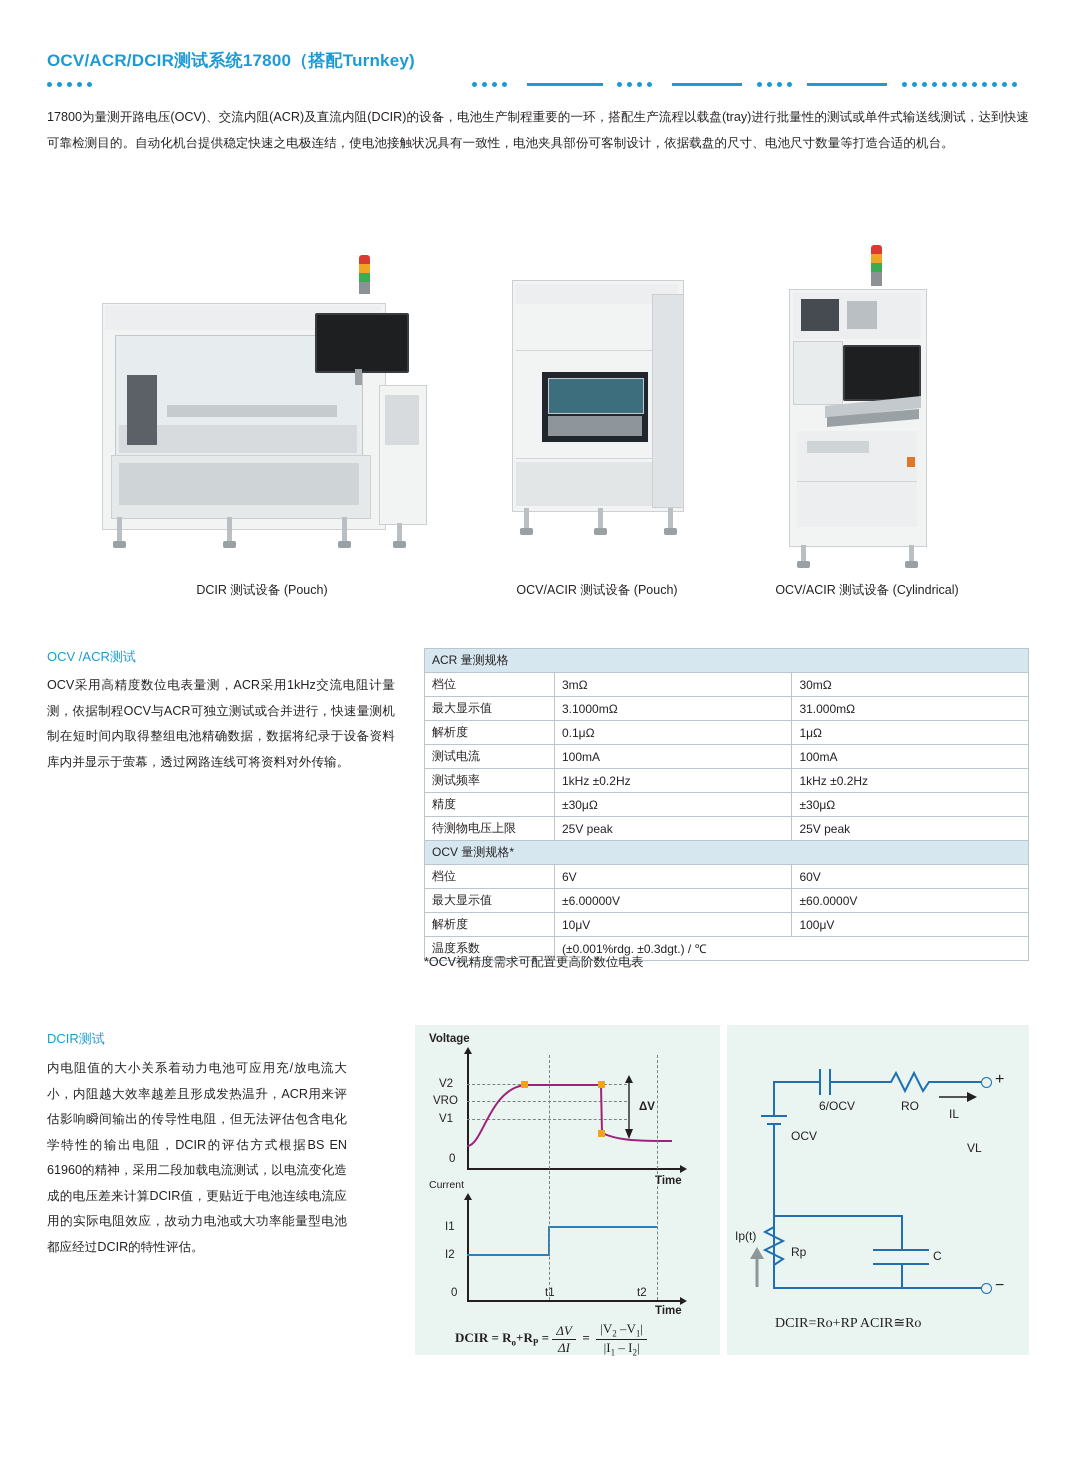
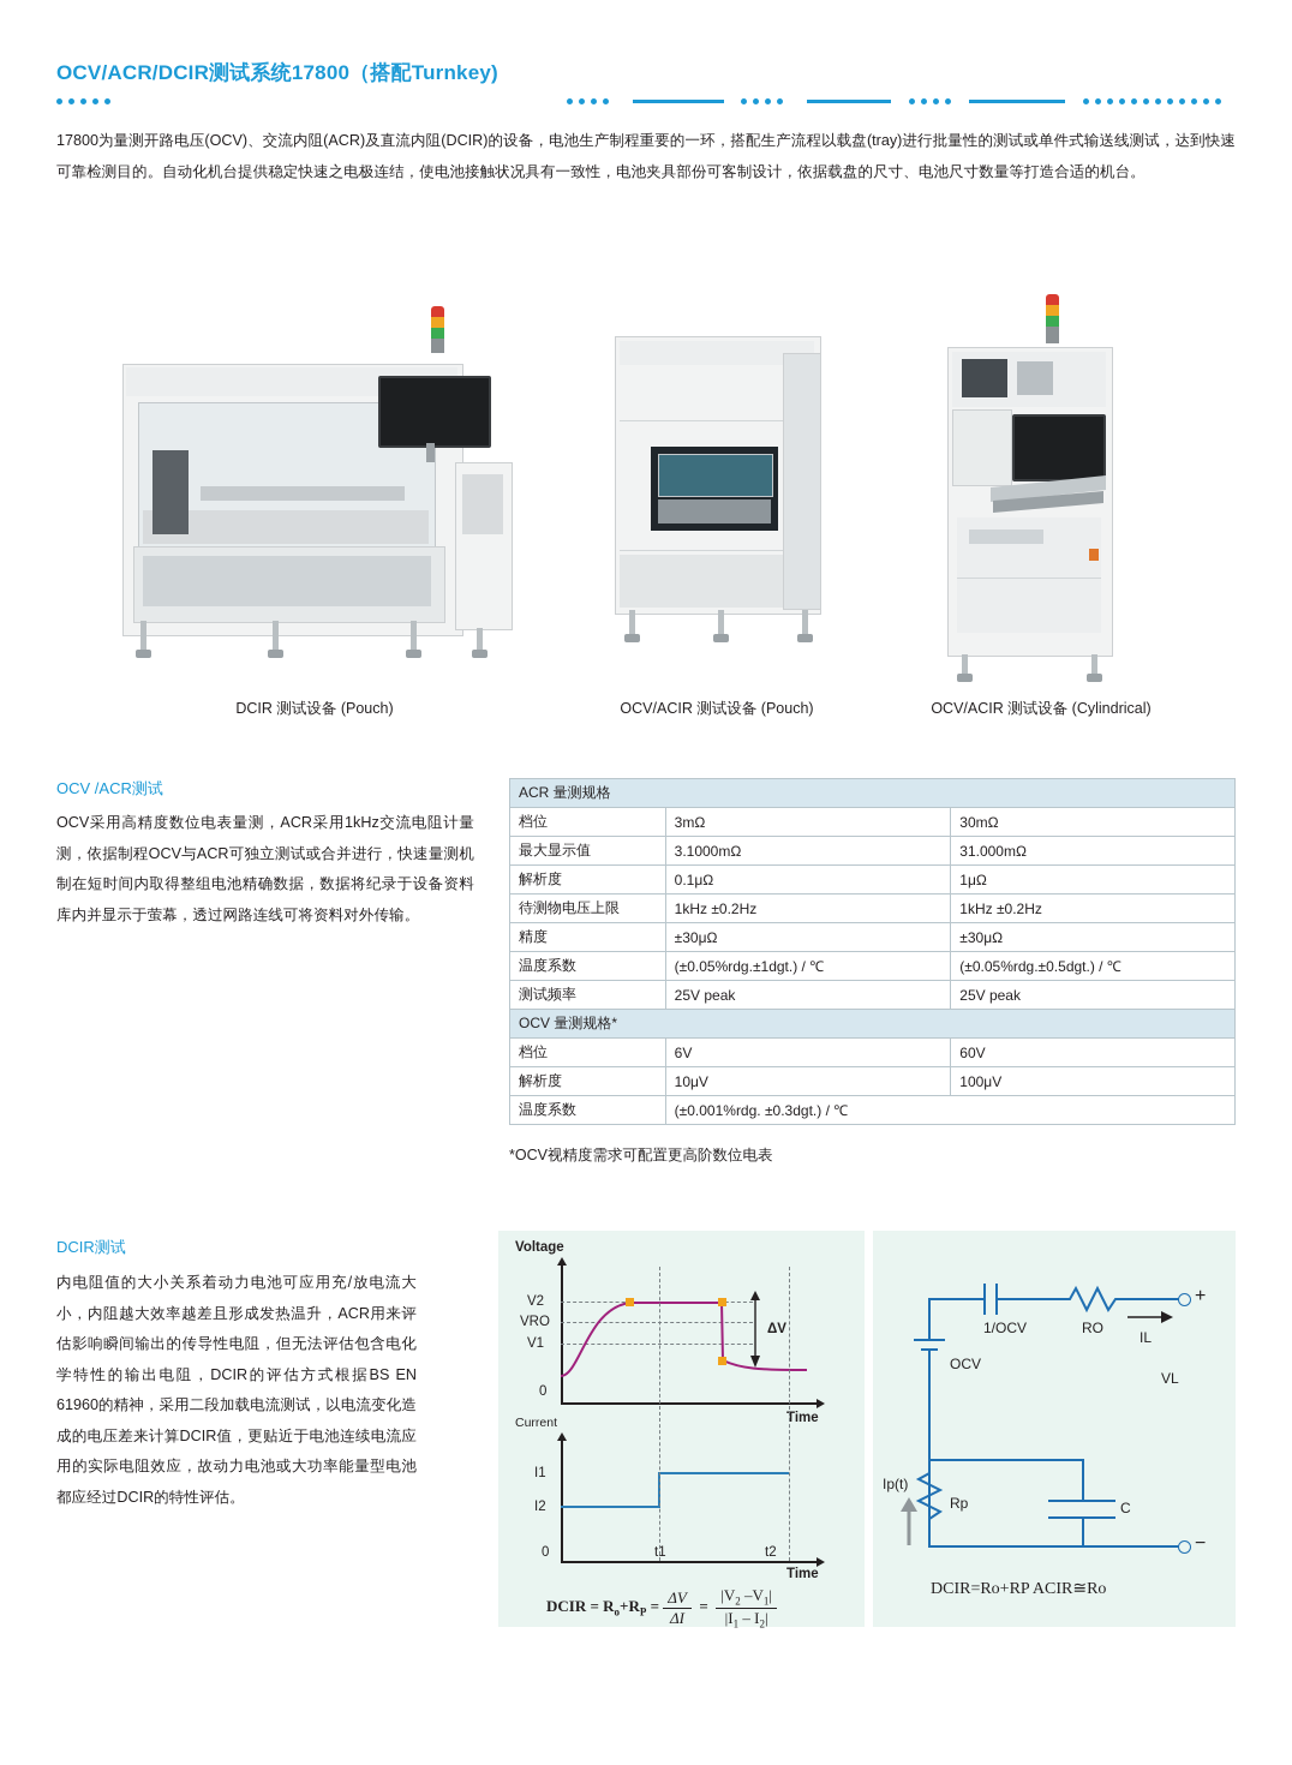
  OCV/ACR/DCIR测试系统17800（搭配Turnkey)
  17800为量测开路电压(OCV)、交流内阻(ACR)及直流内阻(DCIR)的设备，电池生产制程重要的一环，搭配生产流程以载盘(tray)进行批量性的测试或单件式输送线测试，达到快速可靠检测目的。自动化机台提供稳定快速之电极连结，使电池接触状况具有一致性，电池夹具部份可客制设计，依据载盘的尺寸、电池尺寸数量等打造合适的机台。
  DCIR 测试设备 (Pouch)
  OCV/ACIR 测试设备 (Pouch)
  OCV/ACIR 测试设备 (Cylindrical)
  OCV /ACR测试
  OCV采用高精度数位电表量测，ACR采用1kHz交流电阻计量测，依据制程OCV与ACR可独立测试或合并进行，快速量测机制在短时间内取得整组电池精确数据，数据将纪录于设备资料库内并显示于萤幕，透过网路连线可将资料对外传输。
  ACR 量测规格
  档位	3mΩ	30mΩ
  最大显示值	3.1000mΩ	31.000mΩ
  解析度	0.1μΩ	1μΩ
- 测试电流	100mA	100mA
- 测试频率	1kHz ±0.2Hz	1kHz ±0.2Hz
+ 待测物电压上限	1kHz ±0.2Hz	1kHz ±0.2Hz
  精度	±30μΩ	±30μΩ
+ 温度系数	(±0.05%rdg.±1dgt.) / ℃	(±0.05%rdg.±0.5dgt.) / ℃
- 待测物电压上限	25V peak	25V peak
+ 测试频率	25V peak	25V peak
  OCV 量测规格*
  档位	6V	60V
- 最大显示值	±6.00000V	±60.0000V
  解析度	10μV	100μV
  温度系数	(±0.001%rdg. ±0.3dgt.) / ℃
  *OCV视精度需求可配置更高阶数位电表
  DCIR测试
  内电阻值的大小关系着动力电池可应用充/放电流大小，内阻越大效率越差且形成发热温升，ACR用来评估影响瞬间输出的传导性电阻，但无法评估包含电化学特性的输出电阻，DCIR的评估方式根据BS EN 61960的精神，采用二段加载电流测试，以电流变化造成的电压差来计算DCIR值，更贴近于电池连续电流应用的实际电阻效应，故动力电池或大功率能量型电池都应经过DCIR的特性评估。
  Voltage
  V2
  VRO
  V1
  0
  Time
  ΔV
  Current
  I1
  I2
  0
  t1
  t2
  Time
  DCIR = Ro+RP =
  ΔV
  ΔI
  =
  |V2 –V1|
  |I1 – I2|
  +
- 6/OCV
+ 1/OCV
  RO
  IL
  OCV
  −
  VL
  C
  Rp
  Ip(t)
  DCIR=Ro+RP ACIR≅Ro
